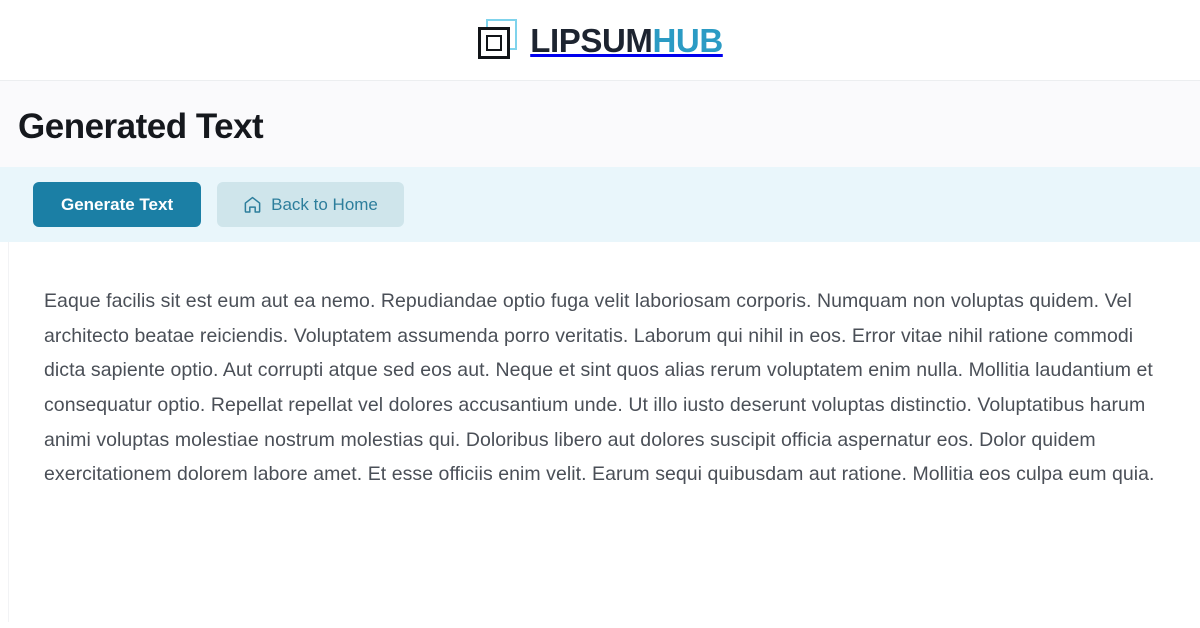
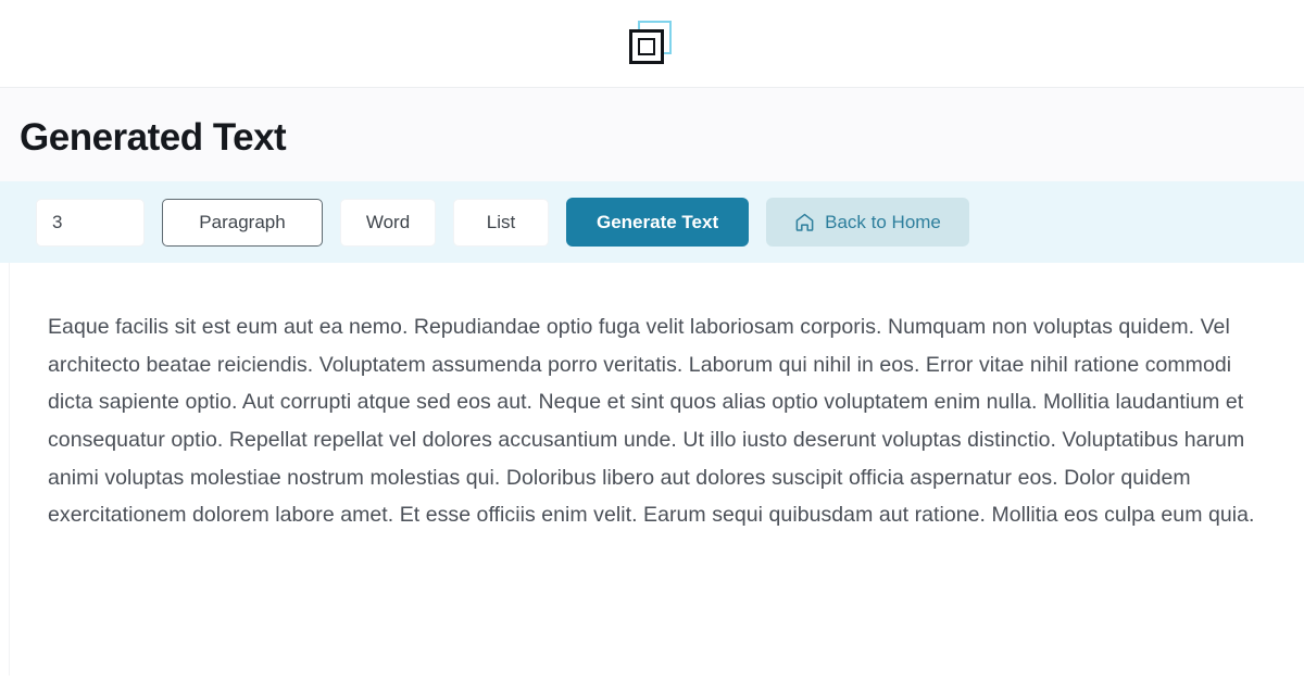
- LIPSUMHUB
  Generated Text
+ 3
+ Paragraph
+ Word
+ List
  Generate Text
  Back to Home
- Eaque facilis sit est eum aut ea nemo. Repudiandae optio fuga velit laboriosam corporis. Numquam non voluptas quidem. Vel architecto beatae reiciendis. Voluptatem assumenda porro veritatis. Laborum qui nihil in eos. Error vitae nihil ratione commodi dicta sapiente optio. Aut corrupti atque sed eos aut. Neque et sint quos alias rerum voluptatem enim nulla. Mollitia laudantium et consequatur optio. Repellat repellat vel dolores accusantium unde. Ut illo iusto deserunt voluptas distinctio. Voluptatibus harum animi voluptas molestiae nostrum molestias qui. Doloribus libero aut dolores suscipit officia aspernatur eos. Dolor quidem exercitationem dolorem labore amet. Et esse officiis enim velit. Earum sequi quibusdam aut ratione. Mollitia eos culpa eum quia.
+ Eaque facilis sit est eum aut ea nemo. Repudiandae optio fuga velit laboriosam corporis. Numquam non voluptas quidem. Vel architecto beatae reiciendis. Voluptatem assumenda porro veritatis. Laborum qui nihil in eos. Error vitae nihil ratione commodi dicta sapiente optio. Aut corrupti atque sed eos aut. Neque et sint quos alias optio voluptatem enim nulla. Mollitia laudantium et consequatur optio. Repellat repellat vel dolores accusantium unde. Ut illo iusto deserunt voluptas distinctio. Voluptatibus harum animi voluptas molestiae nostrum molestias qui. Doloribus libero aut dolores suscipit officia aspernatur eos. Dolor quidem exercitationem dolorem labore amet. Et esse officiis enim velit. Earum sequi quibusdam aut ratione. Mollitia eos culpa eum quia.
